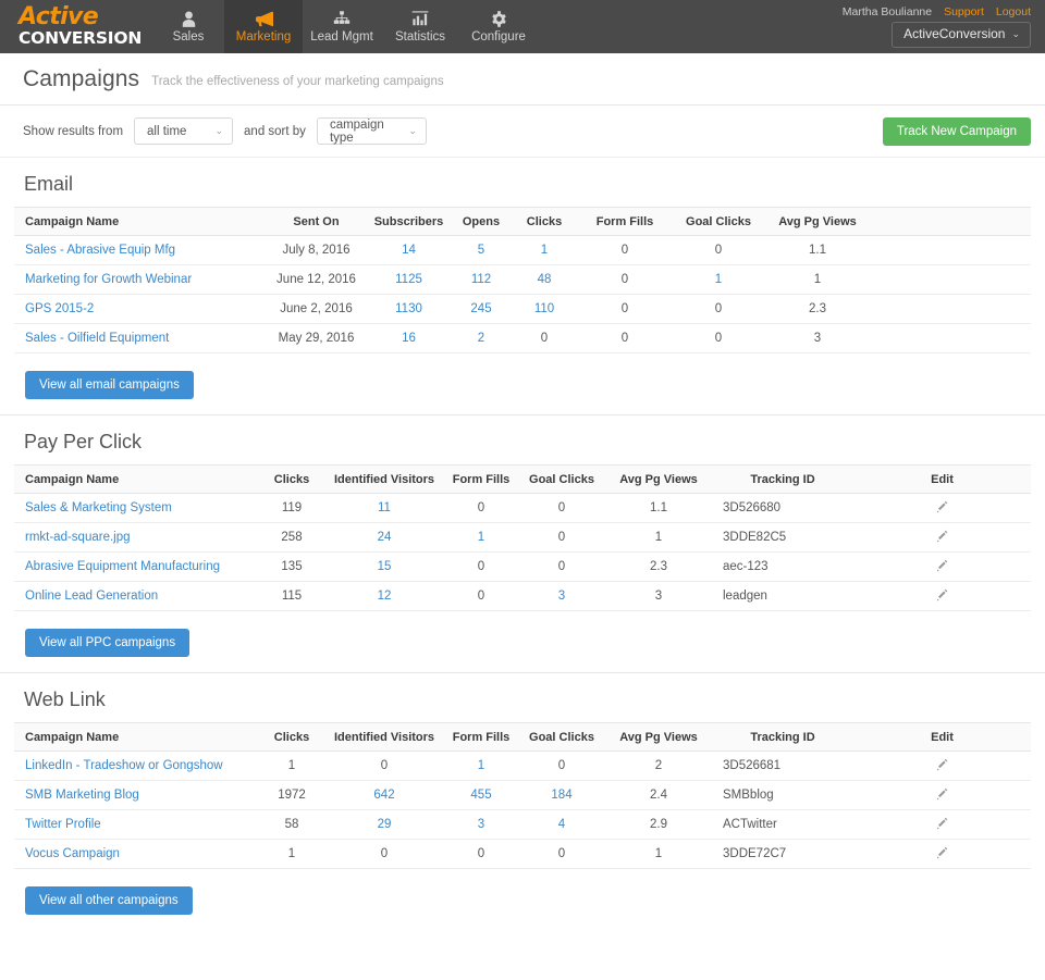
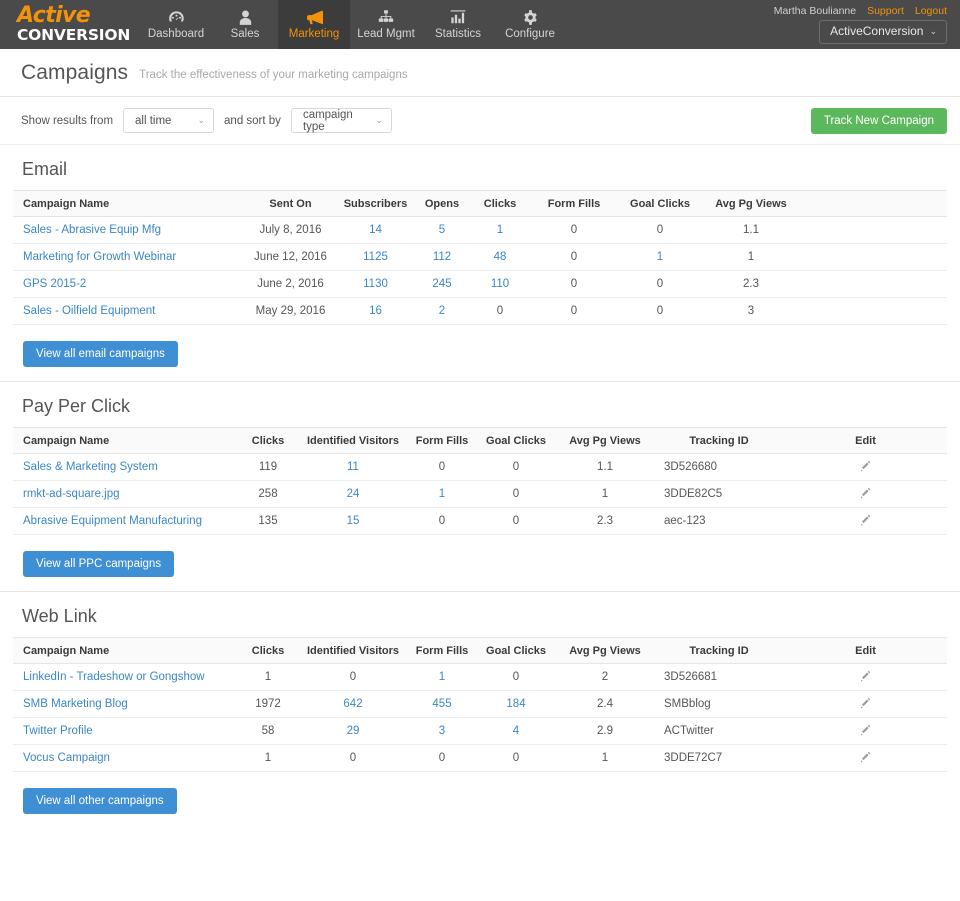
  Active
  CONVERSION
+ Dashboard
  Sales
  Marketing
  Lead Mgmt
  Statistics
  Configure
  Martha Boulianne
  Support
  Logout
  ActiveConversion
  ⌄
  Campaigns
  Track the effectiveness of your marketing campaigns
  Show results from
  all time
  ⌄
  and sort by
  campaign type
  ⌄
  Track New Campaign
  Email
  Campaign Name	Sent On	Subscribers	Opens	Clicks	Form Fills	Goal Clicks	Avg Pg Views
  Sales - Abrasive Equip Mfg	July 8, 2016	14	5	1	0	0	1.1
  Marketing for Growth Webinar	June 12, 2016	1125	112	48	0	1	1
  GPS 2015-2	June 2, 2016	1130	245	110	0	0	2.3
  Sales - Oilfield Equipment	May 29, 2016	16	2	0	0	0	3
  View all email campaigns
  Pay Per Click
  Campaign Name	Clicks	Identified Visitors	Form Fills	Goal Clicks	Avg Pg Views	Tracking ID	Edit
  Sales & Marketing System	119	11	0	0	1.1	3D526680
  rmkt-ad-square.jpg	258	24	1	0	1	3DDE82C5
  Abrasive Equipment Manufacturing	135	15	0	0	2.3	aec-123
- Online Lead Generation	115	12	0	3	3	leadgen
  View all PPC campaigns
  Web Link
  Campaign Name	Clicks	Identified Visitors	Form Fills	Goal Clicks	Avg Pg Views	Tracking ID	Edit
  LinkedIn - Tradeshow or Gongshow	1	0	1	0	2	3D526681
  SMB Marketing Blog	1972	642	455	184	2.4	SMBblog
  Twitter Profile	58	29	3	4	2.9	ACTwitter
  Vocus Campaign	1	0	0	0	1	3DDE72C7
  View all other campaigns
